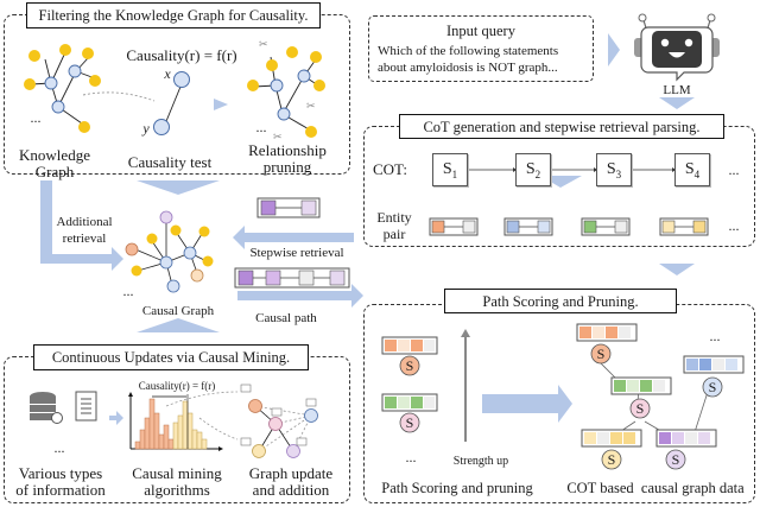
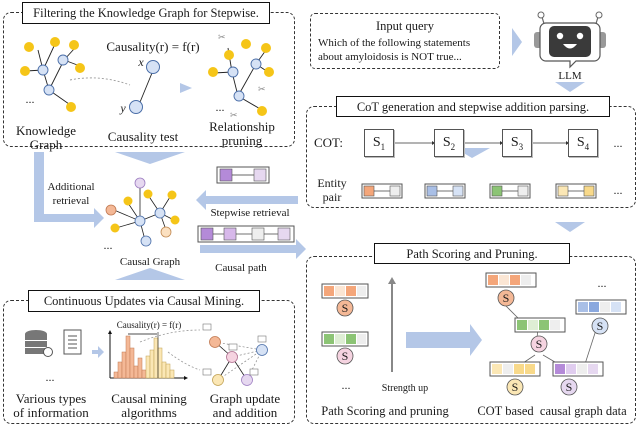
- Filtering the Knowledge Graph for Causality.
+ Filtering the Knowledge Graph for Stepwise.
  ✂
  ✂
  ✂
  Causality(r) = f(r)
  x
  y
  ...
  ...
  Knowledge
  Graph
  Causality test
  Relationship
  pruning
  Input query
  Which of the following statements
- about amyloidosis is NOT graph...
+ about amyloidosis is NOT true...
  LLM
- CoT generation and stepwise retrieval parsing.
+ CoT generation and stepwise addition parsing.
  COT:
  S1
  S2
  S3
  S4
  ...
  Entity
  pair
  ...
  Additional
  retrieval
  ...
  Stepwise retrieval
  Causal Graph
  Causal path
  Continuous Updates via Causal Mining.
  Causality(r) = f(r)
  ...
  Various types
  of information
  Causal mining
  algorithms
  Graph update
  and addition
  Path Scoring and Pruning.
  S
  S
  S
  S
  S
  S
  S
  ...
  ...
  Strength up
  Path Scoring and pruning
  COT based causal graph data
